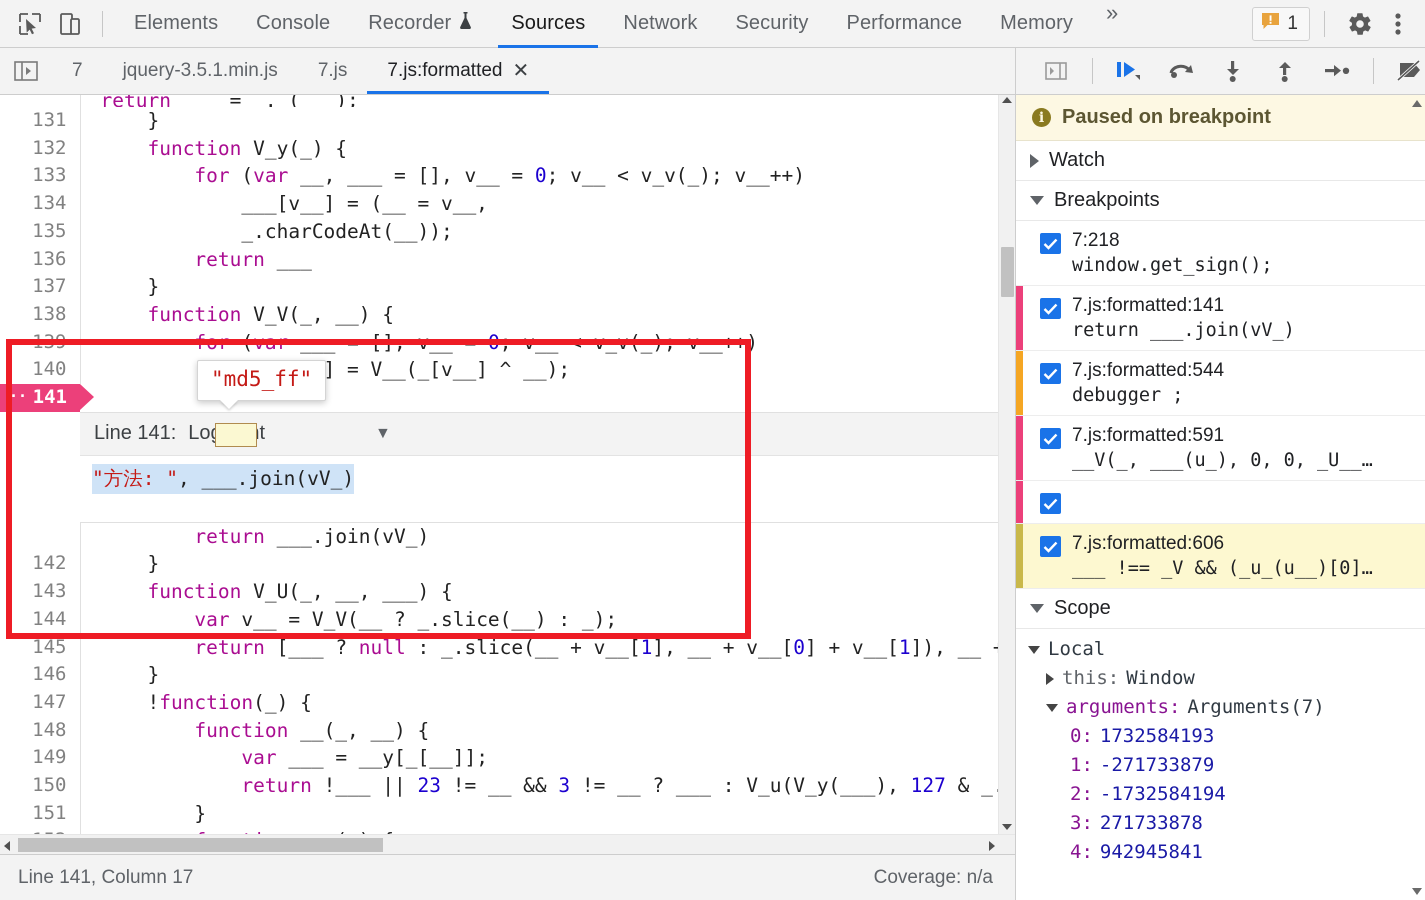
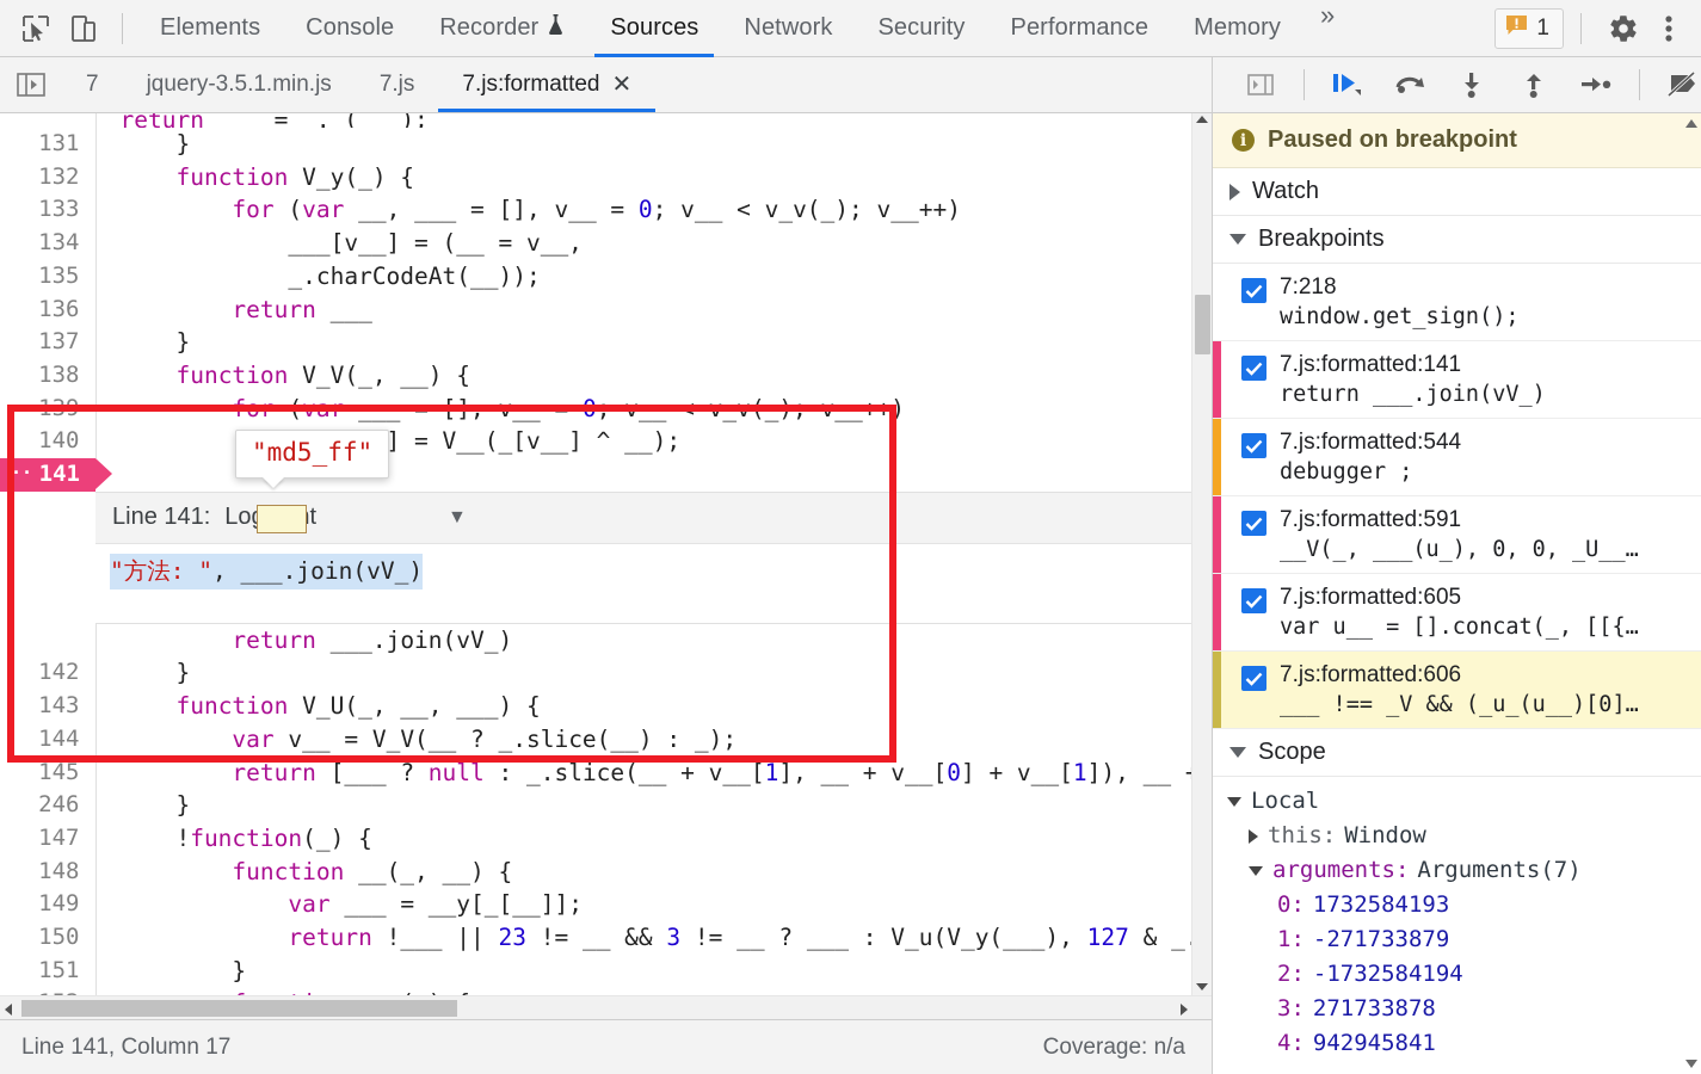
  Elements
  Console
  Recorder
  Sources
  Network
  Security
  Performance
  Memory
  »
  1
  7
  jquery-3.5.1.min.js
  7.js
  7.js:formatted
  ✕
  	return ___ = _._(___);
  131	}
  132	function V_y(_) {
  133	for (var __, ___ = [], v__ = 0; v__ < v_v(_); v__++)
  134	___[v__] = (__ = v__,
  135	_.charCodeAt(__));
  136	return ___
  137	}
  138	function V_V(_, __) {
  139	for (var ___ = [], v__ = 0; v__ < v_v(_); v__++)
  140	] = V__(_[v__] ^ __);
  ·· 141
  Line 141:
  ▼
  "方法: ", ___.join(vV_)
  	return ___.join(vV_)
  142	}
  143	function V_U(_, __, ___) {
  144	var v__ = V_V(__ ? _.slice(__) : _);
  145	return [___ ? null : _.slice(__ + v__[1], __ + v__[0] + v__[1]), __
- 146	}
+ 246	}
  147	!function(_) {
  148	function __(_, __) {
  149	var ___ = __y[_[__]];
  150	return !___ || 23 != __ && 3 != __ ? ___ : V_u(V_y(___), 127 & _
  151	}
  "md5_ff"
  Line 141, Column 17
  Coverage: n/a
  i
  Paused on breakpoint
  Watch
  Breakpoints
  7:218
  window.get_sign();
  7.js:formatted:141
  return ___.join(vV_)
  7.js:formatted:544
  debugger ;
  7.js:formatted:591
  __V(_, ___(u_), 0, 0, _U__…
+ 7.js:formatted:605
+ var u__ = [].concat(_, [[{…
  7.js:formatted:606
  ___ !== _V && (_u_(u__)[0]…
  Scope
  Local
  this:
  Window
  arguments:
  Arguments(7)
  0:
  1732584193
  1:
  -271733879
  2:
  -1732584194
  3:
  271733878
  4:
  942945841
